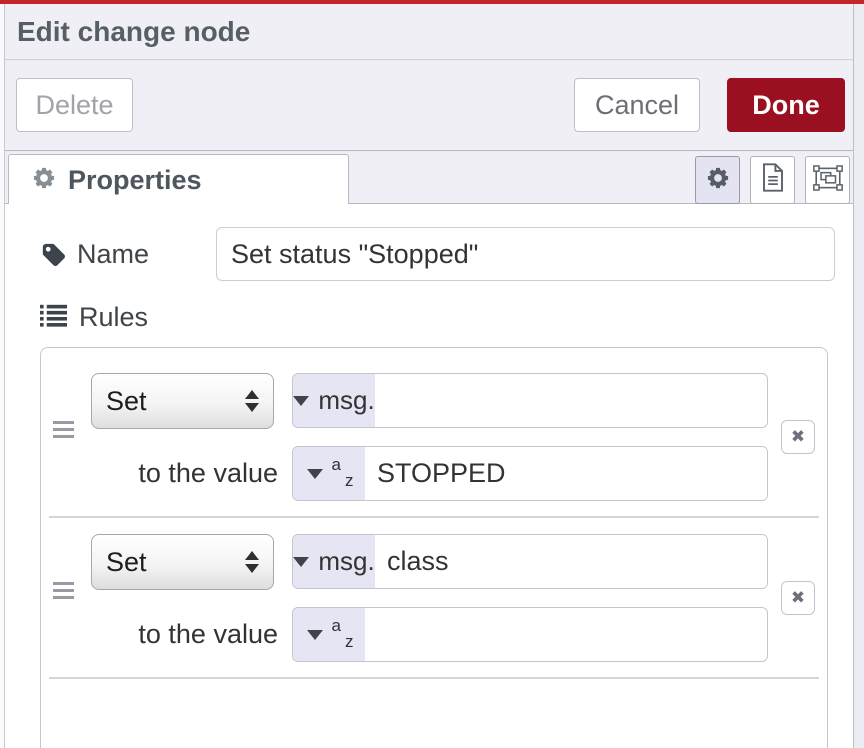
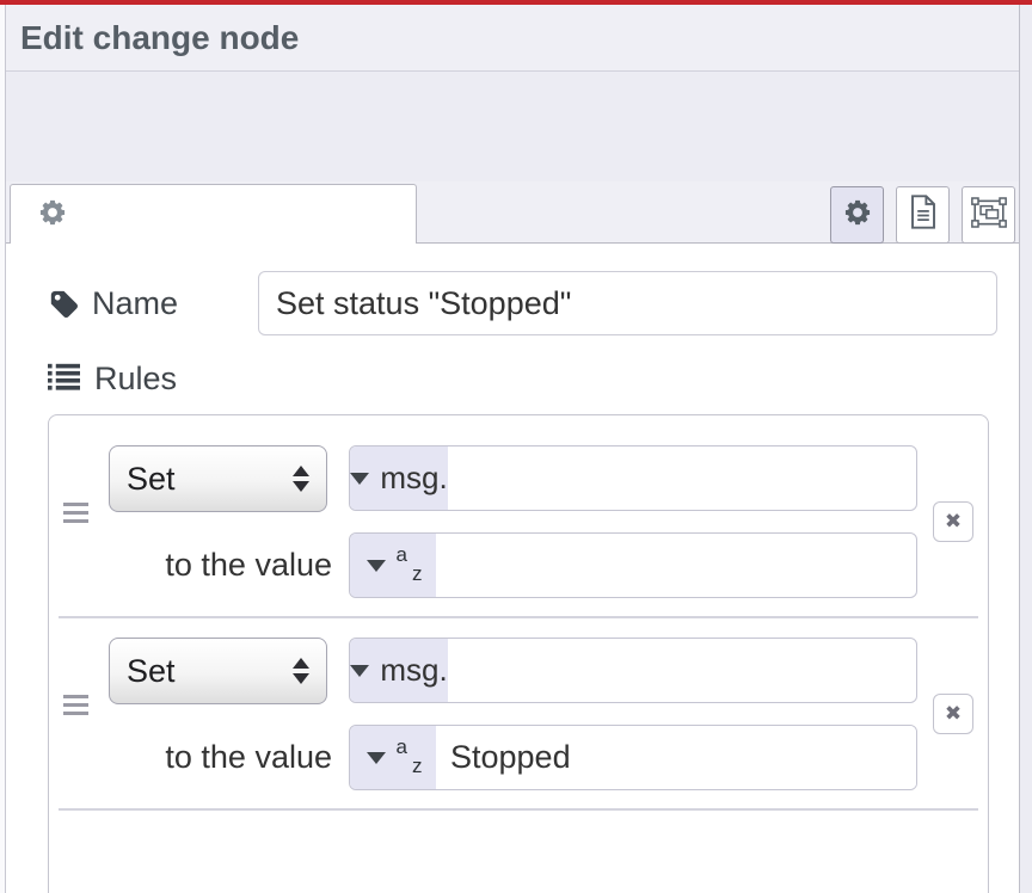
  Edit change node
- Delete
- Cancel
- Done
- Properties
  Name
  Set status "Stopped"
  Rules
  Set
  msg.
  to the value
  a
  z
- STOPPED
  ✖
  Set
  msg.
- class
  to the value
  a
  z
+ Stopped
  ✖
